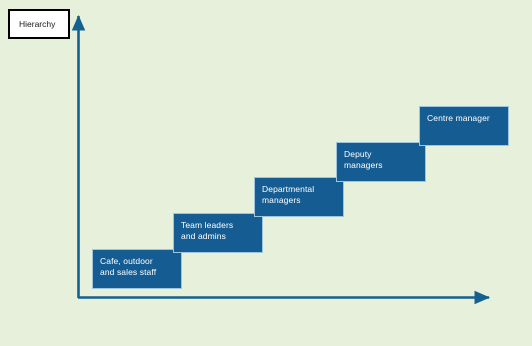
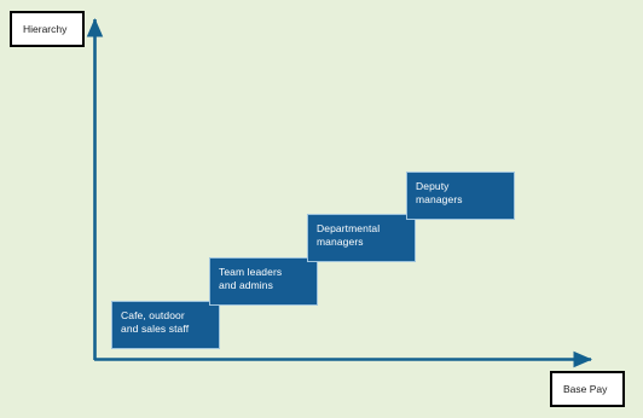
  Cafe, outdoor
  and sales staff
  Team leaders
  and admins
  Departmental
  managers
  Deputy
  managers
- Centre manager
  Hierarchy
+ Base Pay
